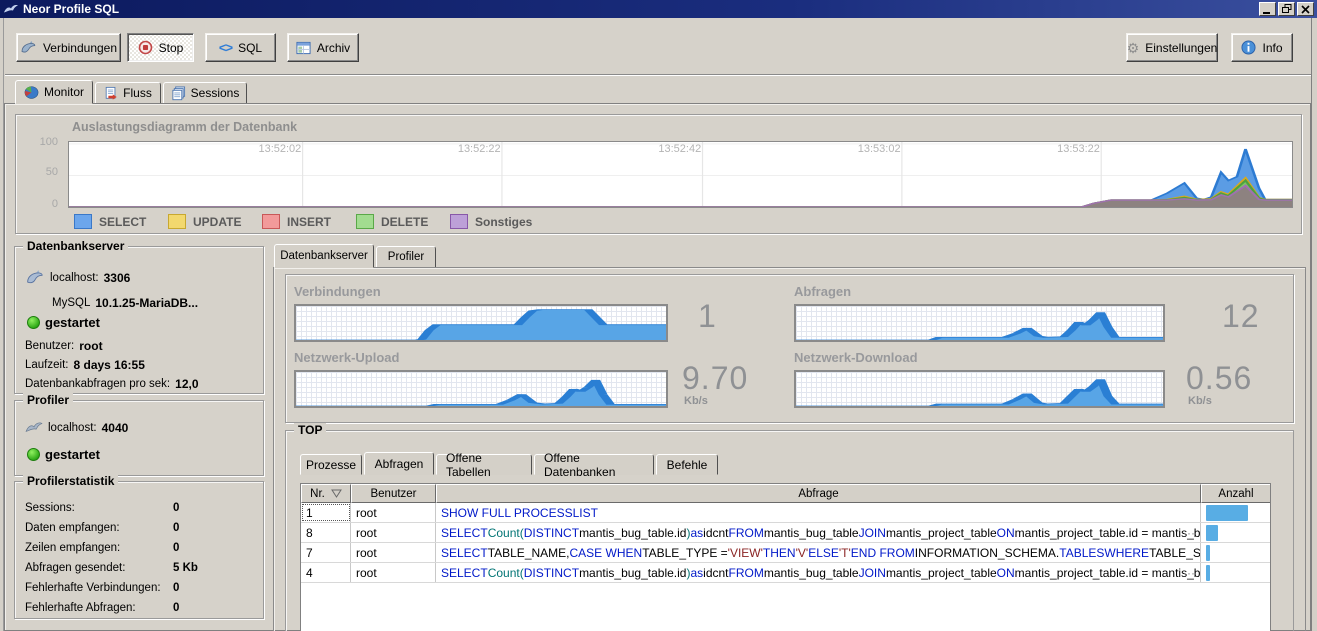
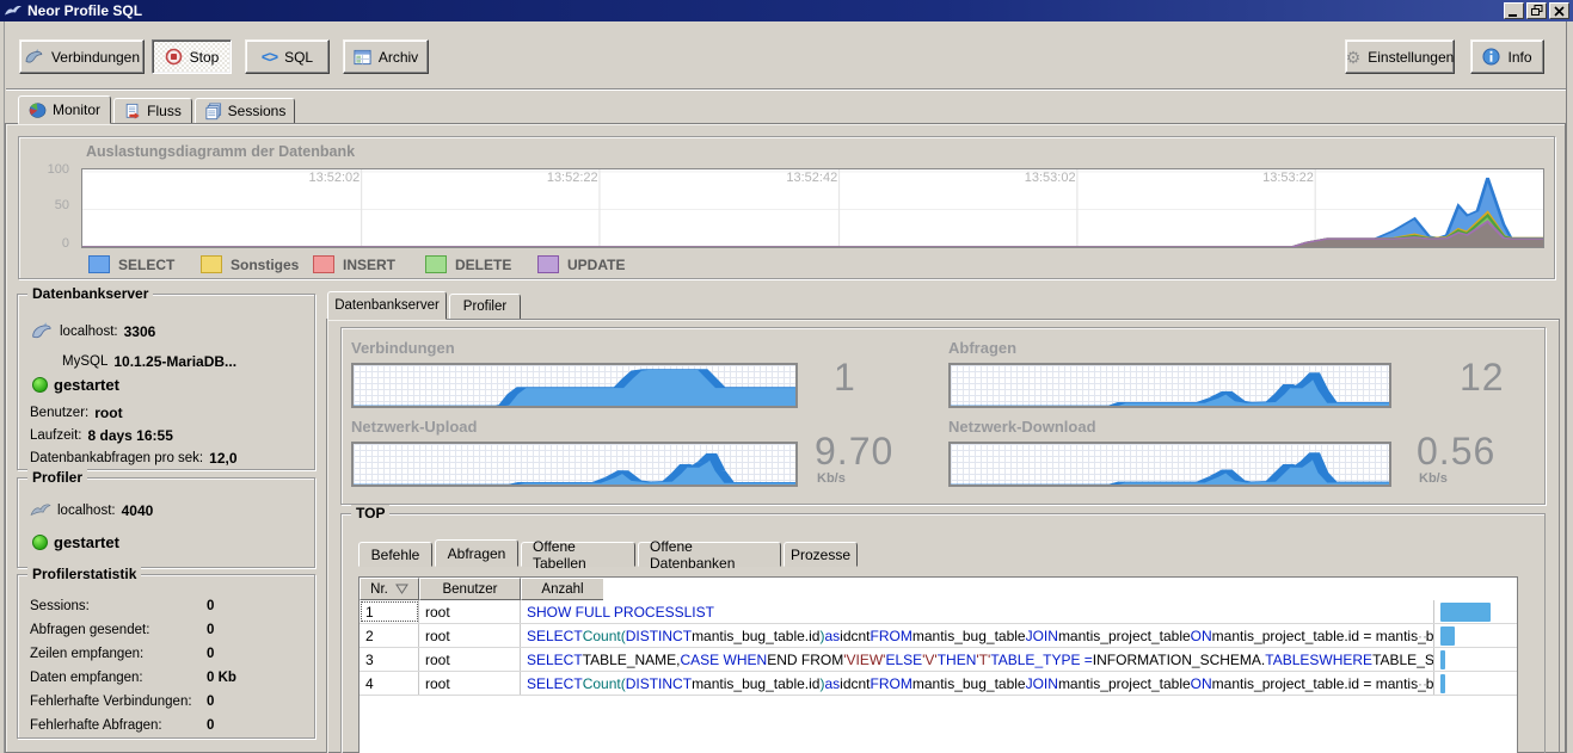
  Neor Profile SQL
  Verbindungen
  Stop
  <>
  SQL
  Archiv
  ⚙
  Einstellungen
  Info
  Monitor
  Fluss
  Sessions
  Auslastungsdiagramm der Datenbank
  100
  50
  0
  13:52:02
  13:52:22
  13:52:42
  13:53:02
  13:53:22
  SELECT
- UPDATE
+ Sonstiges
  INSERT
  DELETE
- Sonstiges
+ UPDATE
  Datenbankserver
  localhost:
  3306
  MySQL
  10.1.25-MariaDB...
  gestartet
  Benutzer:
  root
  Laufzeit:
  8 days 16:55
  Datenbankabfragen pro sek:
  12,0
  Profiler
  localhost:
  4040
  gestartet
  Profilerstatistik
  Sessions:
  0
- Daten empfangen:
+ Abfragen gesendet:
  0
  Zeilen empfangen:
  0
- Abfragen gesendet:
+ Daten empfangen:
- 5 Kb
+ 0 Kb
  Fehlerhafte Verbindungen:
  0
  Fehlerhafte Abfragen:
  0
  Datenbankserver
  Profiler
  Verbindungen
  1
  Abfragen
  12
  Netzwerk-Upload
  9.70
  Kb/s
  Netzwerk-Download
  0.56
  Kb/s
  TOP
- Prozesse
+ Befehle
  Abfragen
  Offene Tabellen
  Offene Datenbanken
- Befehle
+ Prozesse
  Nr.
  Benutzer
- Abfrage
  Anzahl
  1
  root
  SHOW FULL PROCESSLIST
- 8
+ 2
  root
  SELECT
  Count(
  DISTINCT
  mantis_bug_table.id
  )
  as
  idcnt
  FROM
  mantis_bug_table
  JOIN
  mantis_project_table
  ON
  mantis_project_table.id = mantis_b
  ···
- 7
+ 3
  root
  SELECT
  TABLE_NAME,
  CASE WHEN
- TABLE_TYPE =
+ END FROM
  'VIEW'
- THEN
+ ELSE
  'V'
- ELSE
+ THEN
  'T'
- END FROM
+ TABLE_TYPE =
  INFORMATION_SCHEMA.
  TABLES
  WHERE
  4
  root
  SELECT
  Count(
  DISTINCT
  mantis_bug_table.id
  )
  as
  idcnt
  FROM
  mantis_bug_table
  JOIN
  mantis_project_table
  ON
  mantis_project_table.id = mantis_b
  ···
